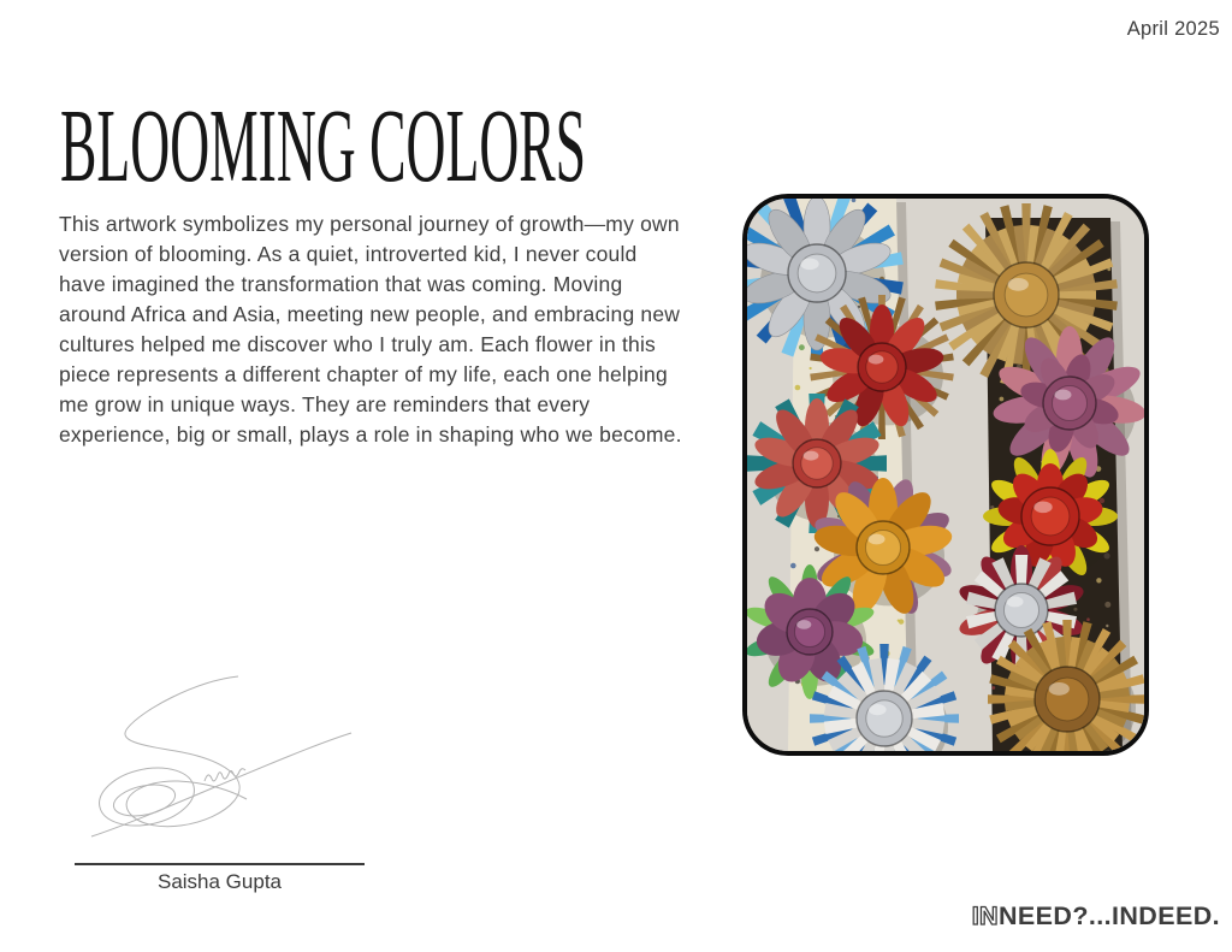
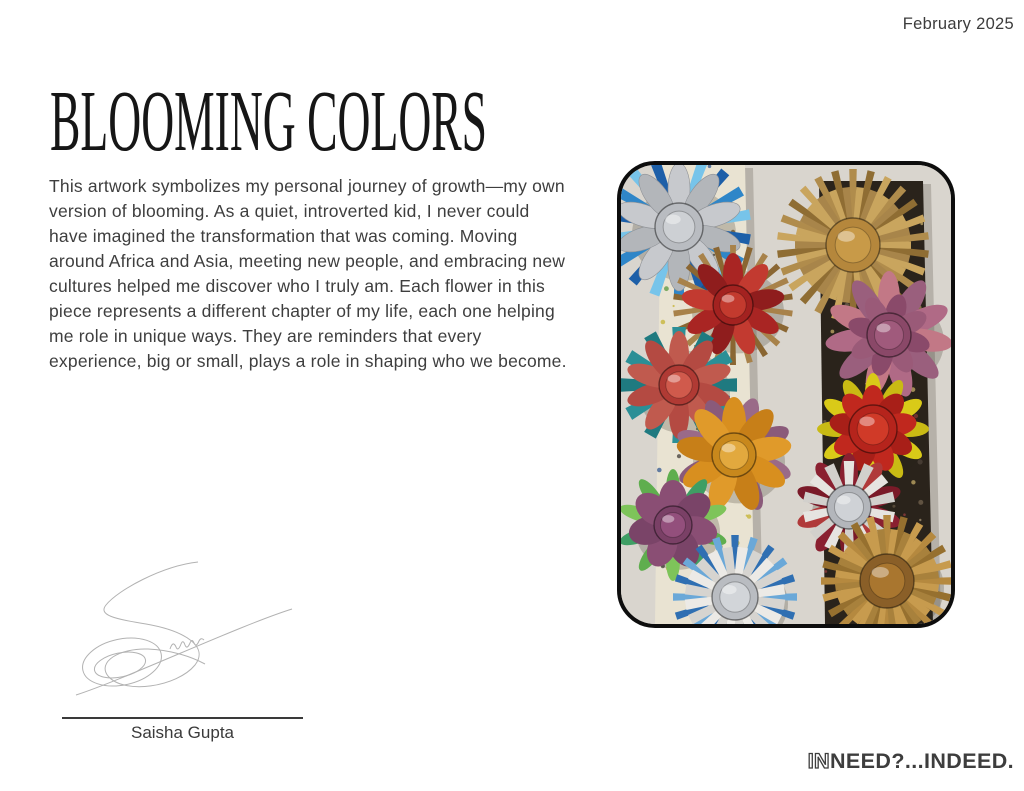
- April 2025
+ February 2025
  BLOOMING COLORS
- This artwork symbolizes my personal journey of growth—my own version of blooming. As a quiet, introverted kid, I never could have imagined the transformation that was coming. Moving around Africa and Asia, meeting new people, and embracing new cultures helped me discover who I truly am. Each flower in this piece represents a different chapter of my life, each one helping me grow in unique ways. They are reminders that every experience, big or small, plays a role in shaping who we become.
+ This artwork symbolizes my personal journey of growth—my own version of blooming. As a quiet, introverted kid, I never could have imagined the transformation that was coming. Moving around Africa and Asia, meeting new people, and embracing new cultures helped me discover who I truly am. Each flower in this piece represents a different chapter of my life, each one helping me role in unique ways. They are reminders that every experience, big or small, plays a role in shaping who we become.
  Saisha Gupta
  INNEED?...INDEED.
